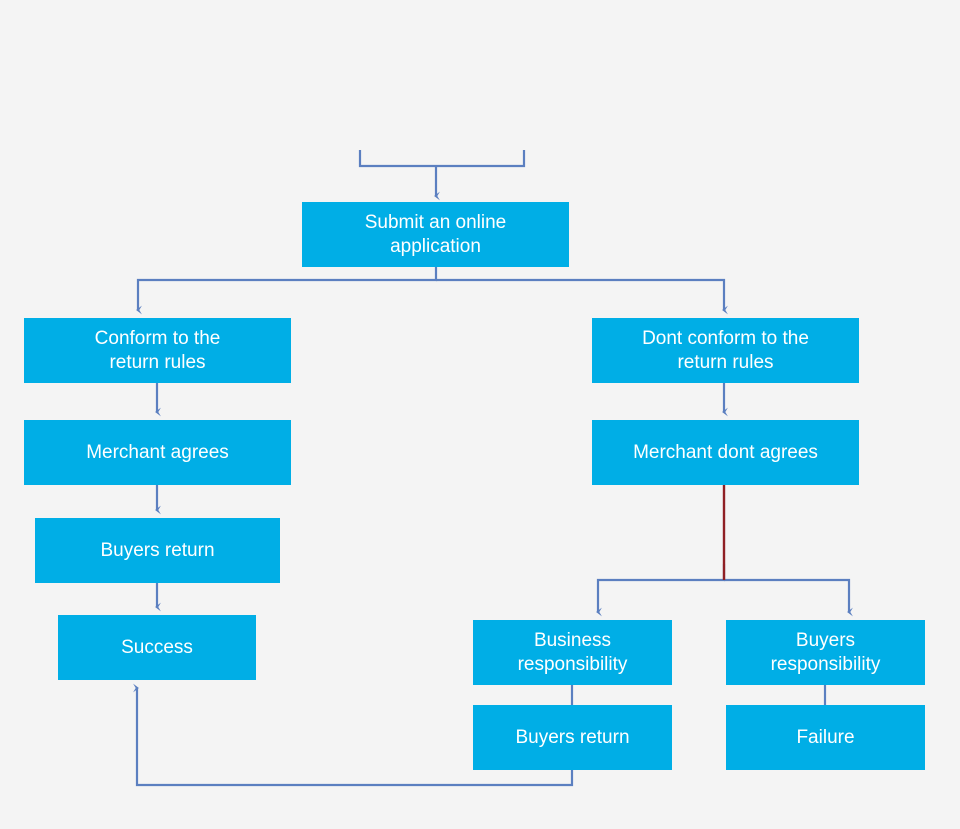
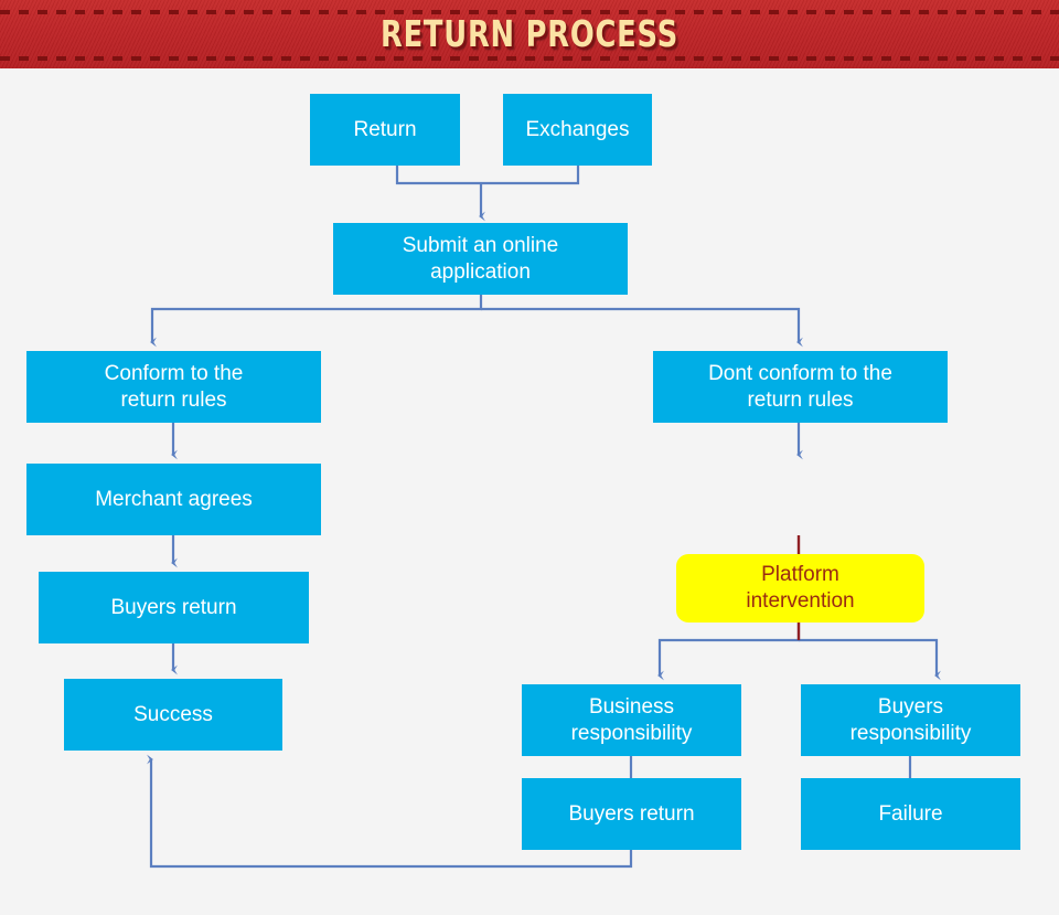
+ RETURN PROCESS
+ Return
+ Exchanges
  Submit an online
  application
  Conform to the
  return rules
  Dont conform to the
  return rules
  Merchant agrees
- Merchant dont agrees
  Buyers return
+ Platform
+ intervention
  Success
  Business
  responsibility
  Buyers
  responsibility
  Buyers return
  Failure
